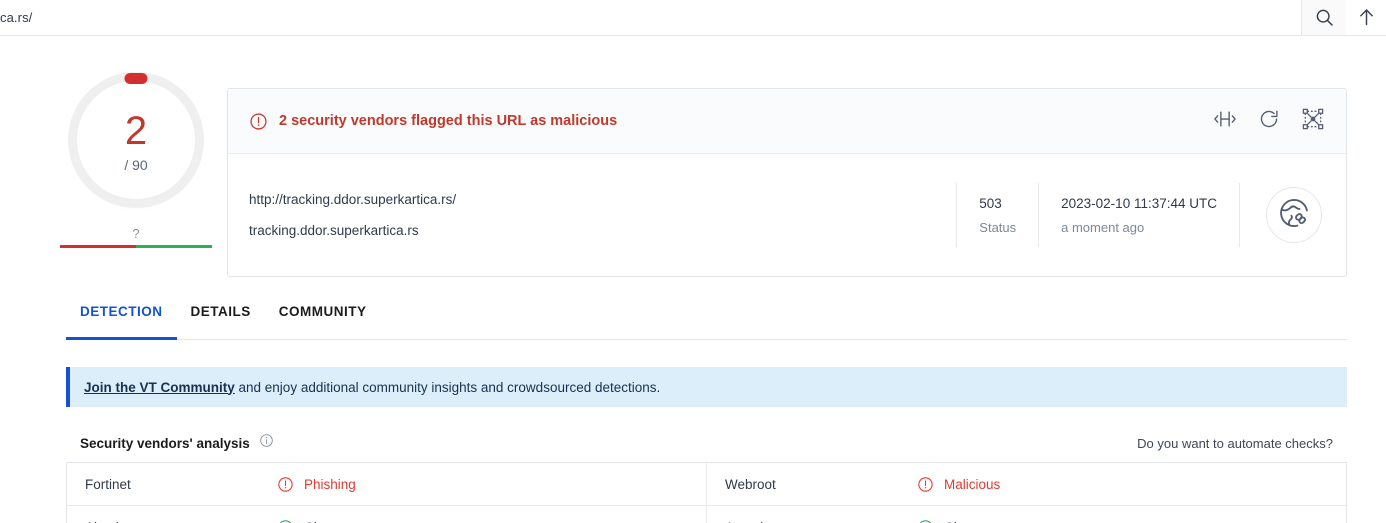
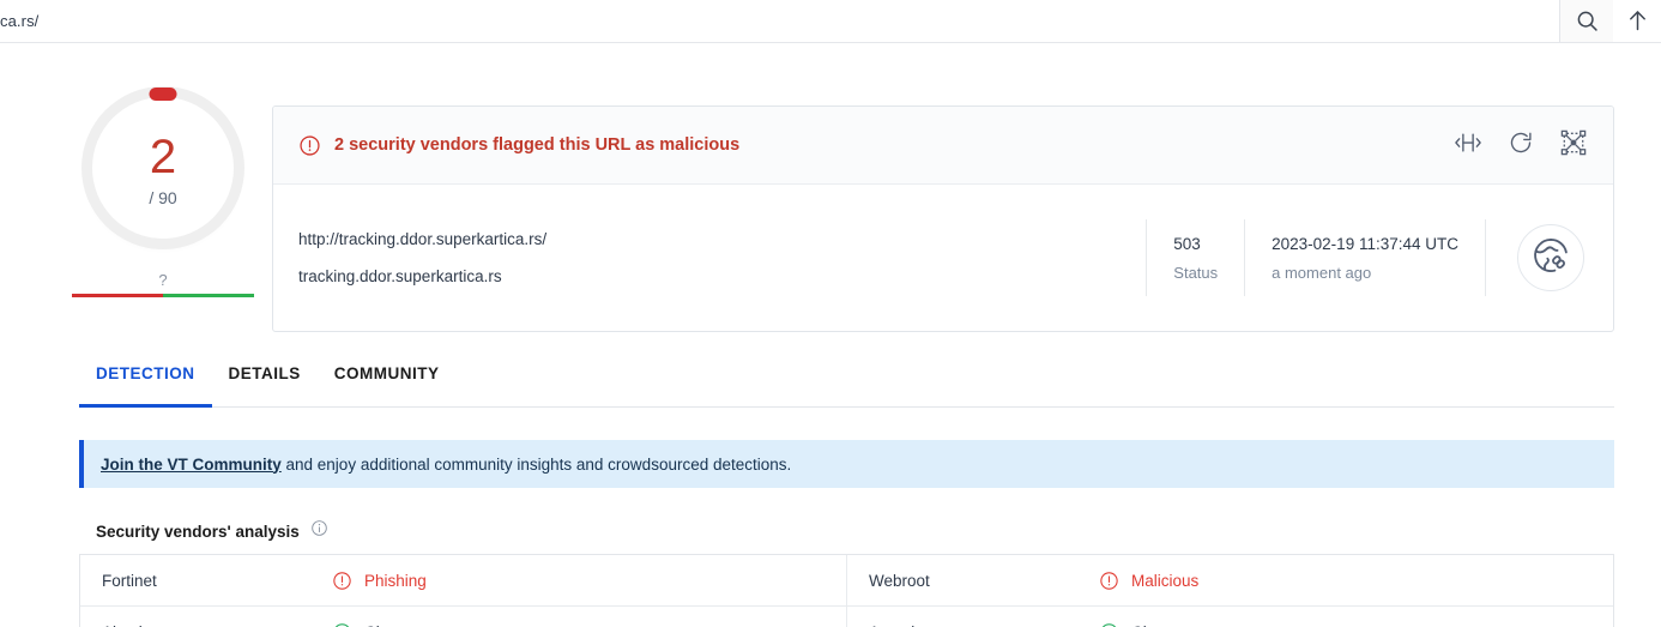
  ca.rs/
  2
  / 90
  ?
  2 security vendors flagged this URL as malicious
  http://tracking.ddor.superkartica.rs/
  tracking.ddor.superkartica.rs
  503
  Status
- 2023-02-10 11:37:44 UTC
+ 2023-02-19 11:37:44 UTC
  a moment ago
  DETECTION
  DETAILS
  COMMUNITY
  Join the VT Community and enjoy additional community insights and crowdsourced detections.
  Security vendors' analysis
- Do you want to automate checks?
  Fortinet
  Phishing
  Webroot
  Malicious
